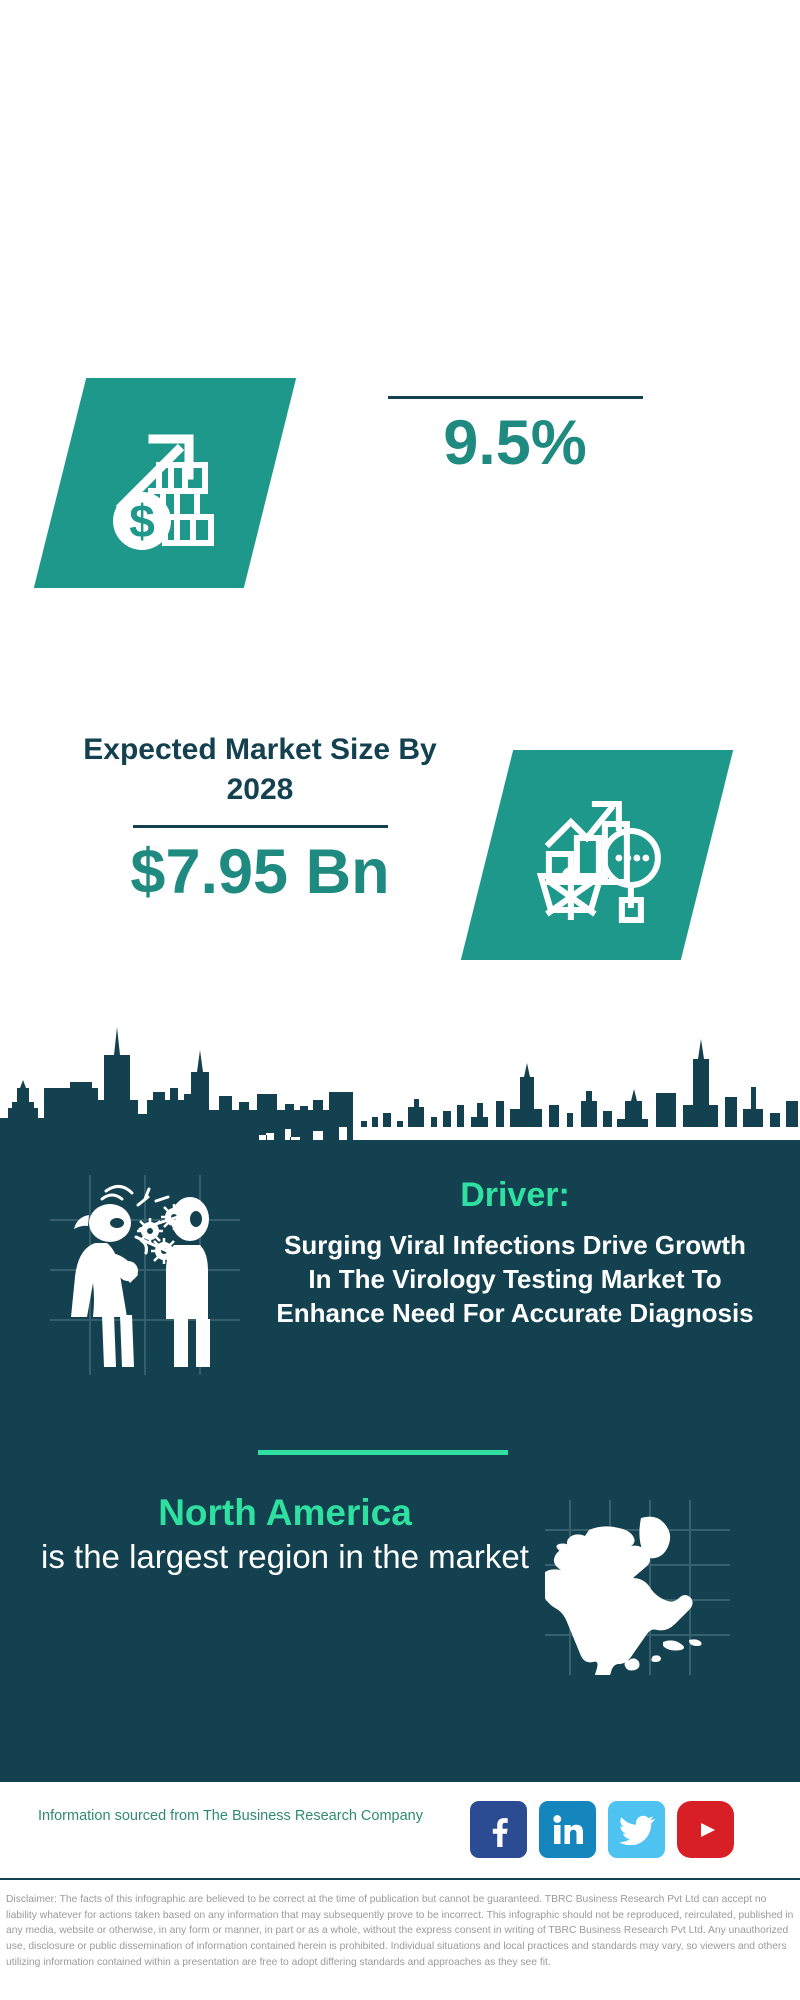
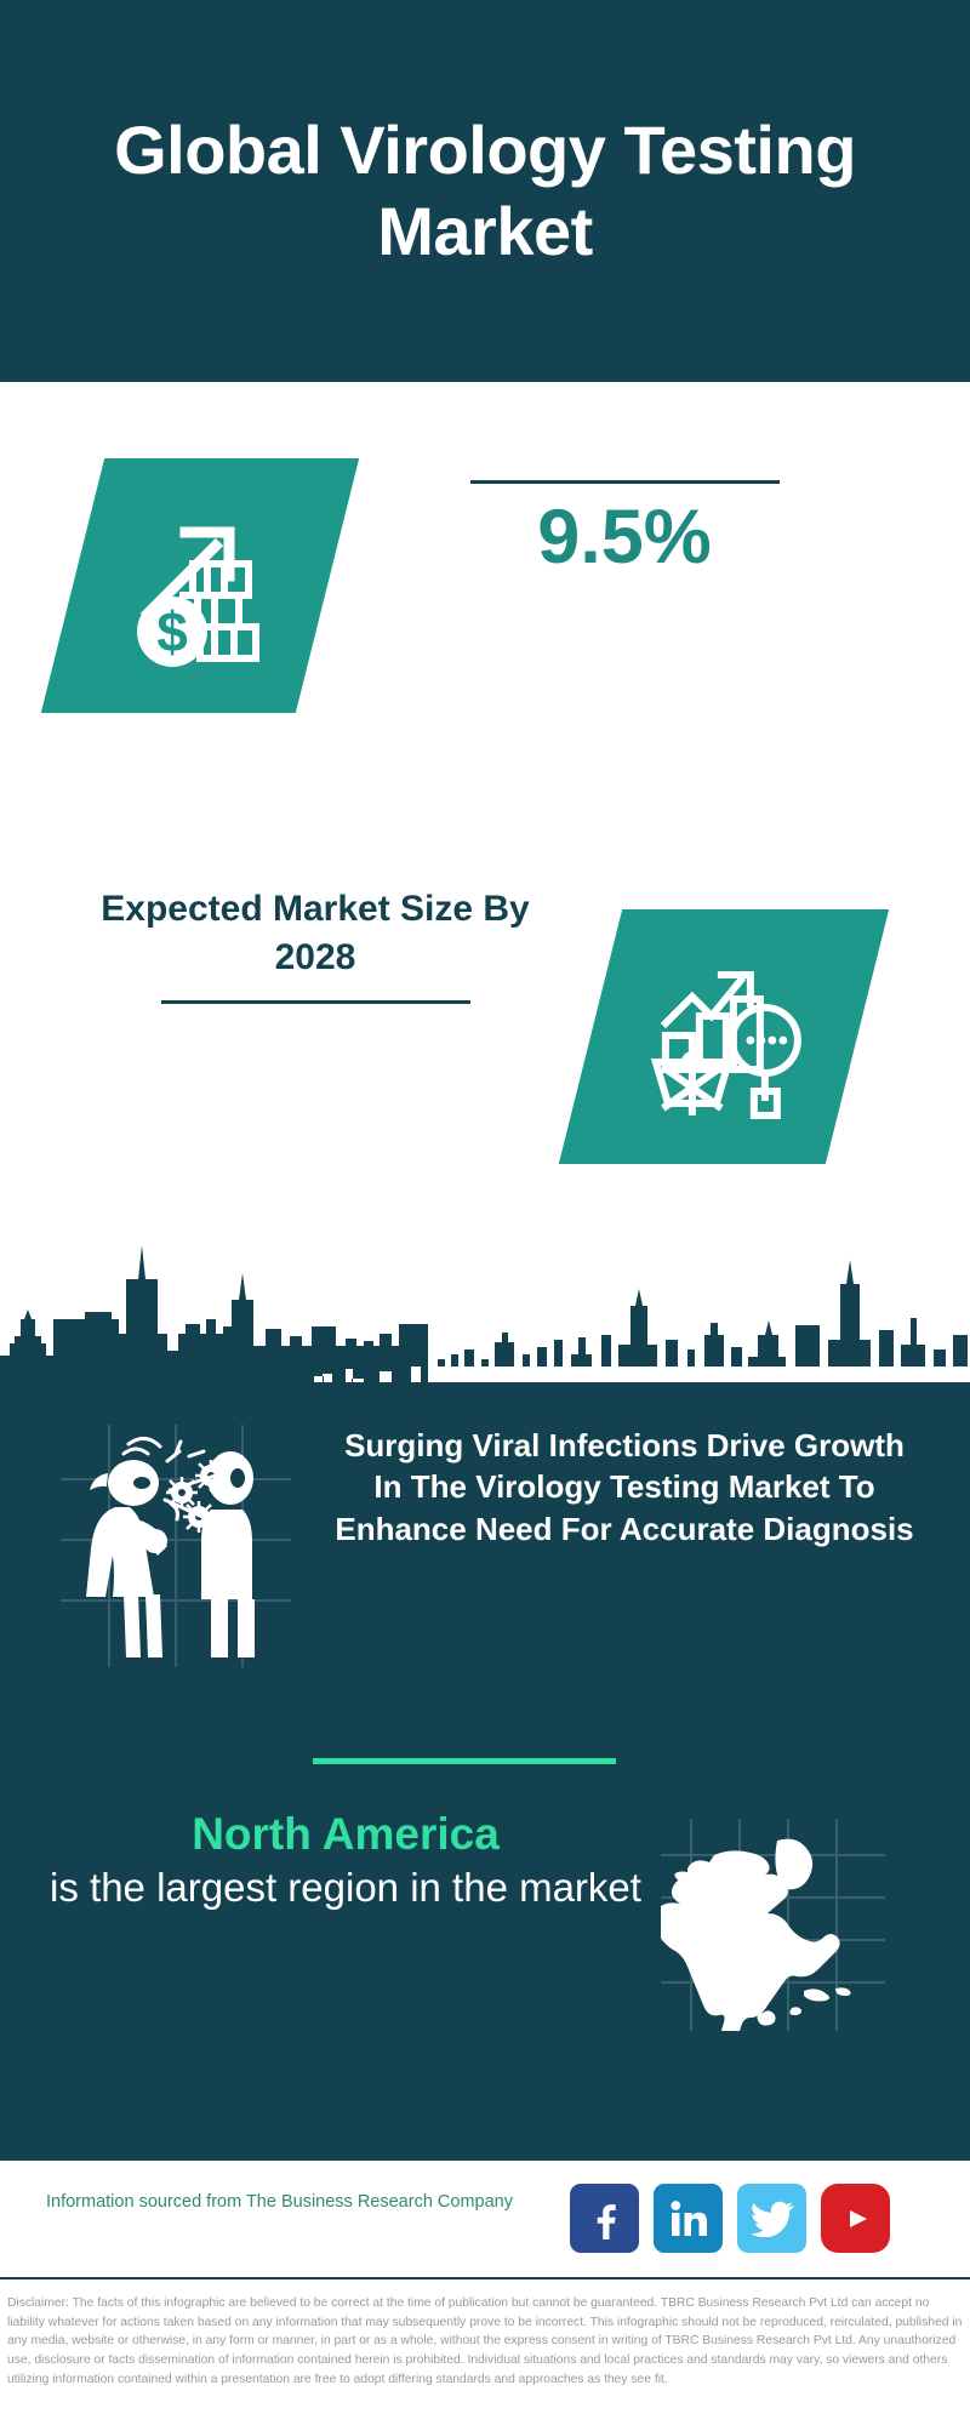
+ Global Virology Testing Market
  9.5%
  Expected Market Size By 2028
- $7.95 Bn
- Driver:
  Surging Viral Infections Drive Growth In The Virology Testing Market To Enhance Need For Accurate Diagnosis
  North America
  is the largest region in the market
  Information sourced from The Business Research Company
- Disclaimer: The facts of this infographic are believed to be correct at the time of publication but cannot be guaranteed. TBRC Business Research Pvt Ltd can accept no liability whatever for actions taken based on any information that may subsequently prove to be incorrect. This infographic should not be reproduced, reirculated, published in any media, website or otherwise, in any form or manner, in part or as a whole, without the express consent in writing of TBRC Business Research Pvt Ltd. Any unauthorized use, disclosure or public dissemination of information contained herein is prohibited. Individual situations and local practices and standards may vary, so viewers and others utilizing information contained within a presentation are free to adopt differing standards and approaches as they see fit.
+ Disclaimer: The facts of this infographic are believed to be correct at the time of publication but cannot be guaranteed. TBRC Business Research Pvt Ltd can accept no liability whatever for actions taken based on any information that may subsequently prove to be incorrect. This infographic should not be reproduced, reirculated, published in any media, website or otherwise, in any form or manner, in part or as a whole, without the express consent in writing of TBRC Business Research Pvt Ltd. Any unauthorized use, disclosure or facts dissemination of information contained herein is prohibited. Individual situations and local practices and standards may vary, so viewers and others utilizing information contained within a presentation are free to adopt differing standards and approaches as they see fit.
